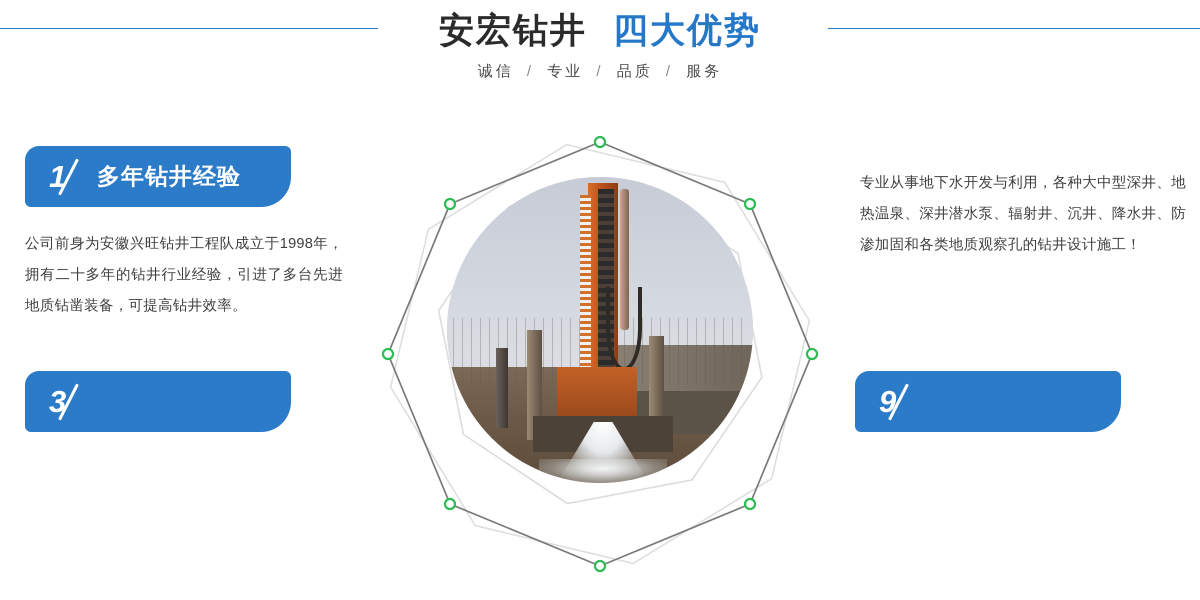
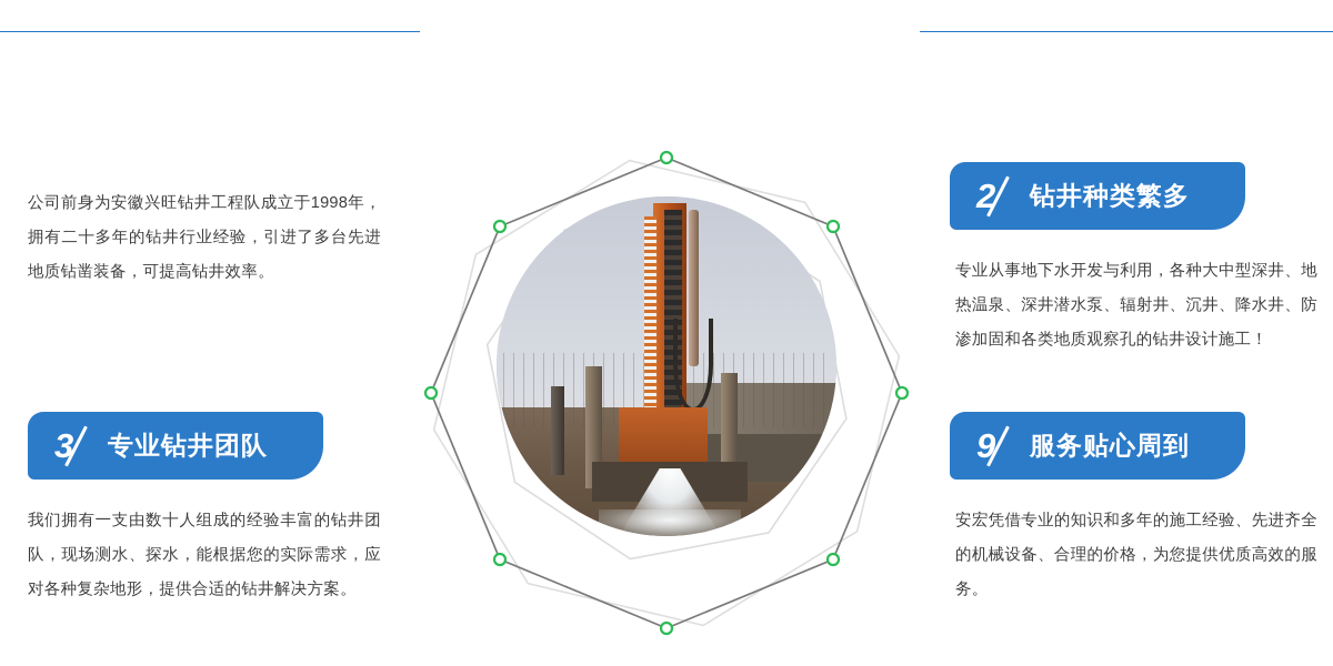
- 安宏钻井 四大优势
- 诚信 / 专业 / 品质 / 服务
- 1
- 多年钻井经验
  公司前身为安徽兴旺钻井工程队成立于1998年，拥有二十多年的钻井行业经验，引进了多台先进地质钻凿装备，可提高钻井效率。
  3
+ 专业钻井团队
+ 我们拥有一支由数十人组成的经验丰富的钻井团队，现场测水、探水，能根据您的实际需求，应对各种复杂地形，提供合适的钻井解决方案。
+ 2
+ 钻井种类繁多
  专业从事地下水开发与利用，各种大中型深井、地热温泉、深井潜水泵、辐射井、沉井、降水井、防渗加固和各类地质观察孔的钻井设计施工！
  9
+ 服务贴心周到
+ 安宏凭借专业的知识和多年的施工经验、先进齐全的机械设备、合理的价格，为您提供优质高效的服务。
